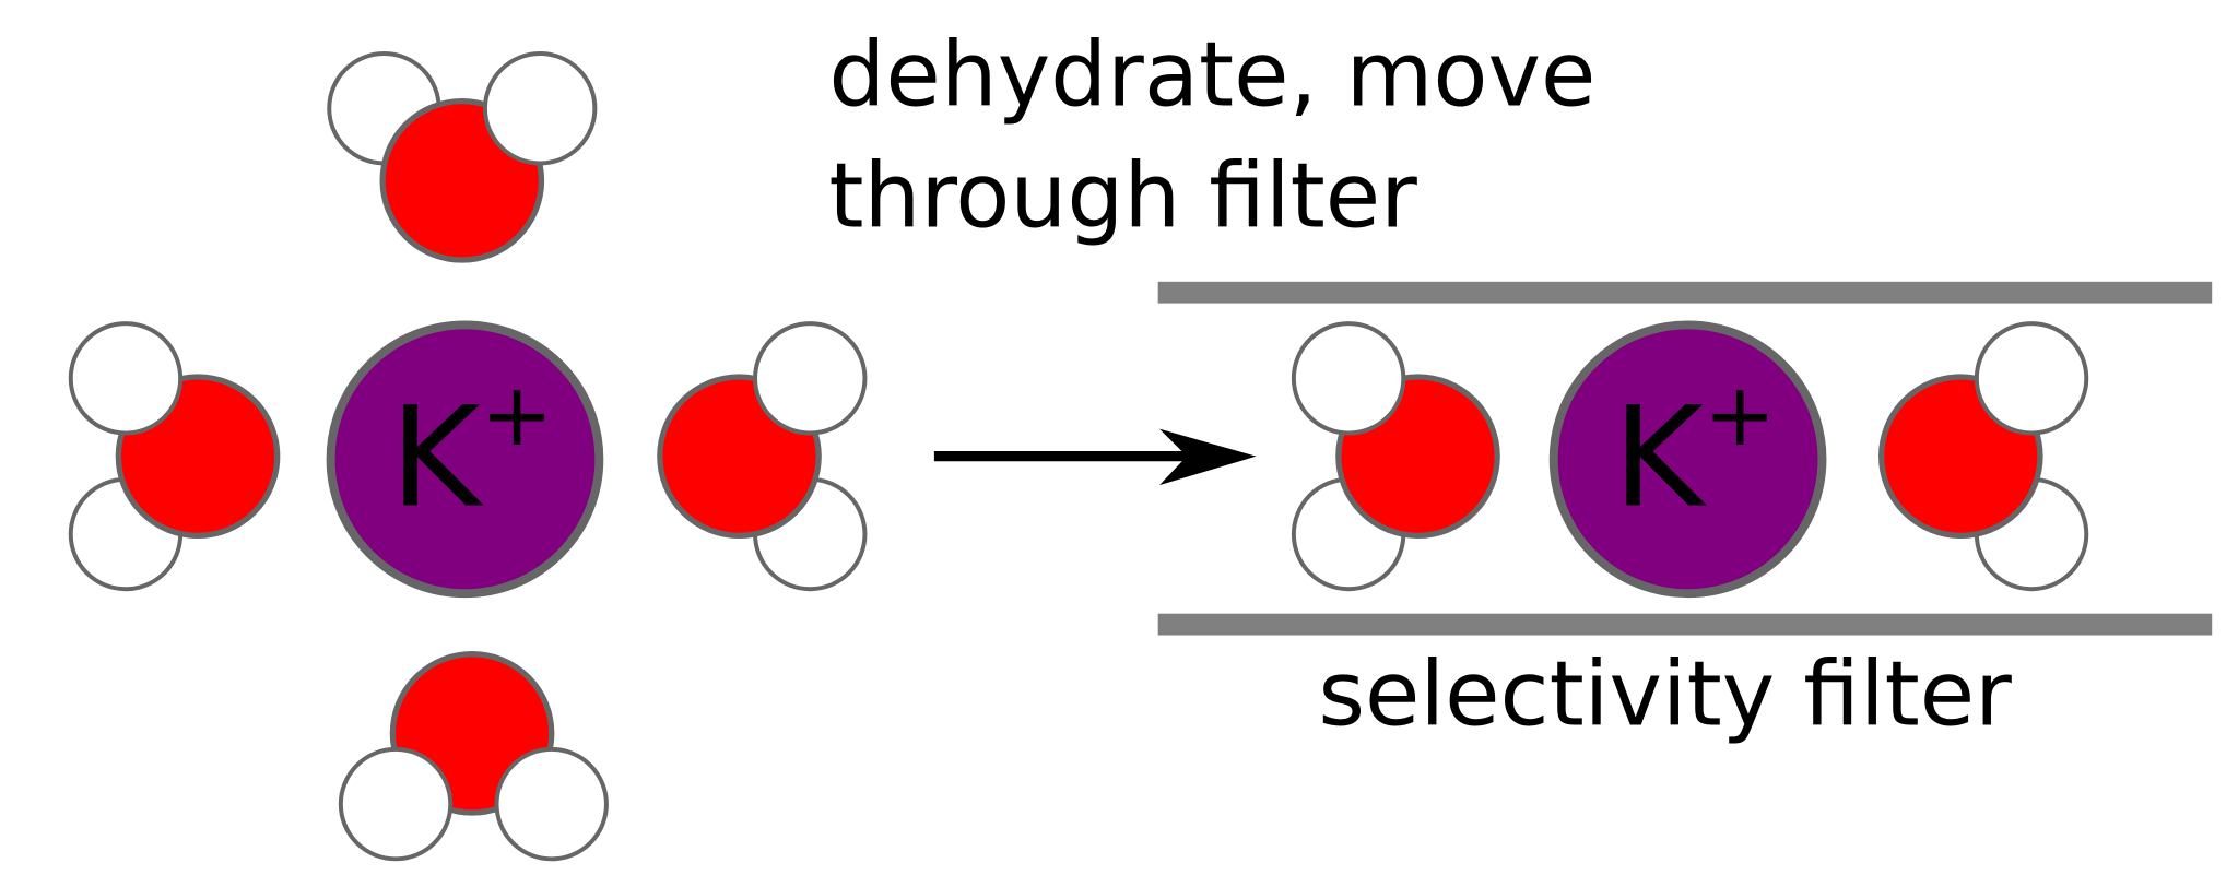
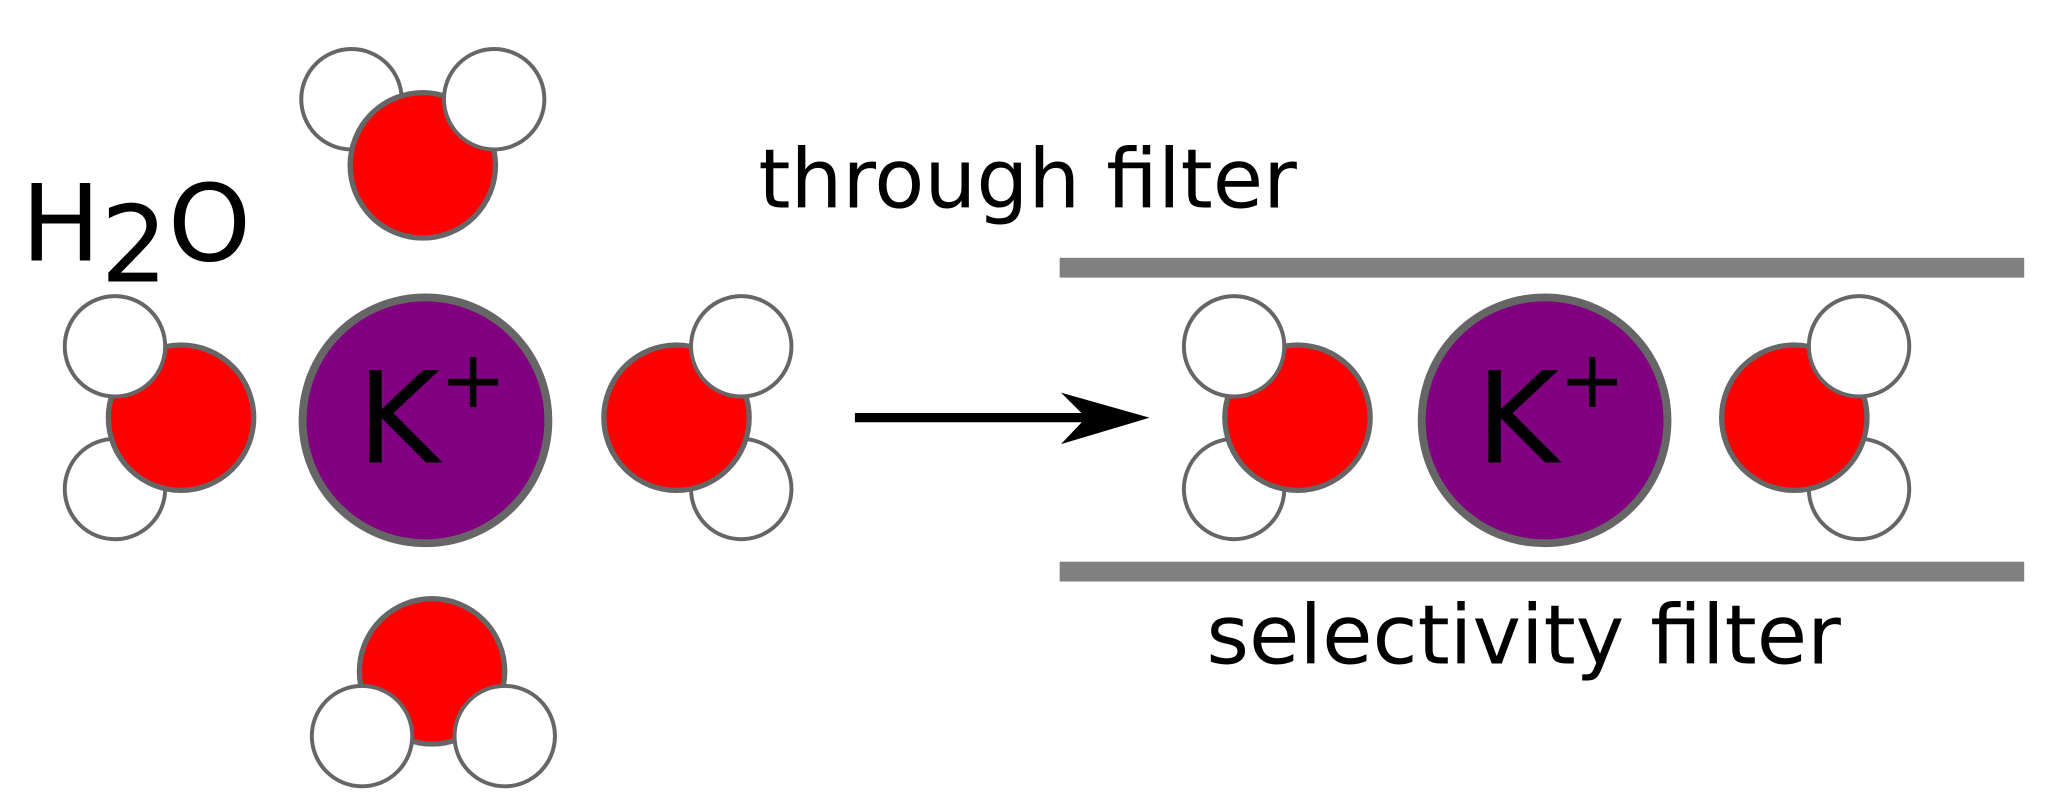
+ H2O
  K+
- dehydrate, move
  through filter
  K+
  selectivity filter
